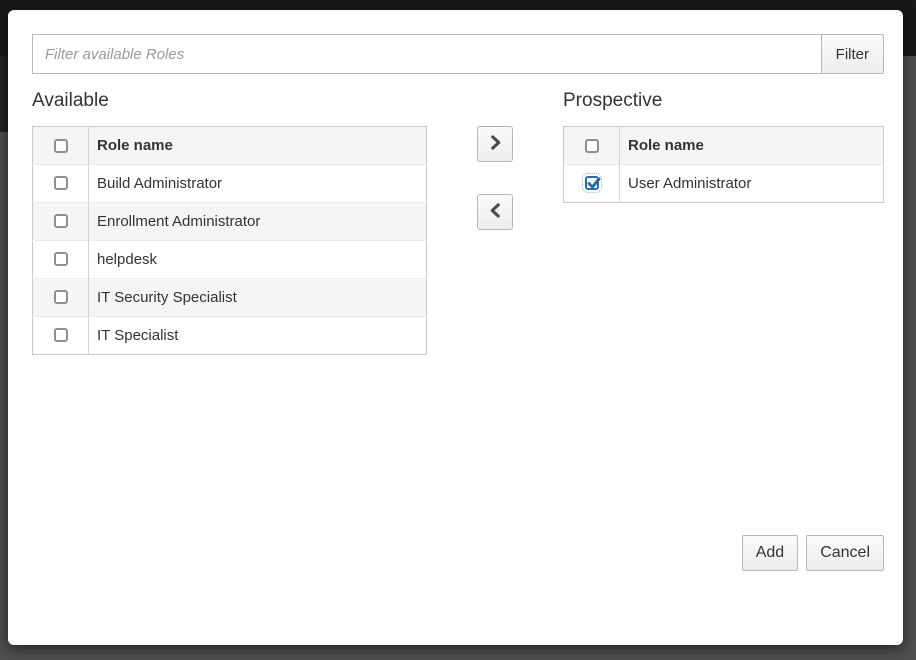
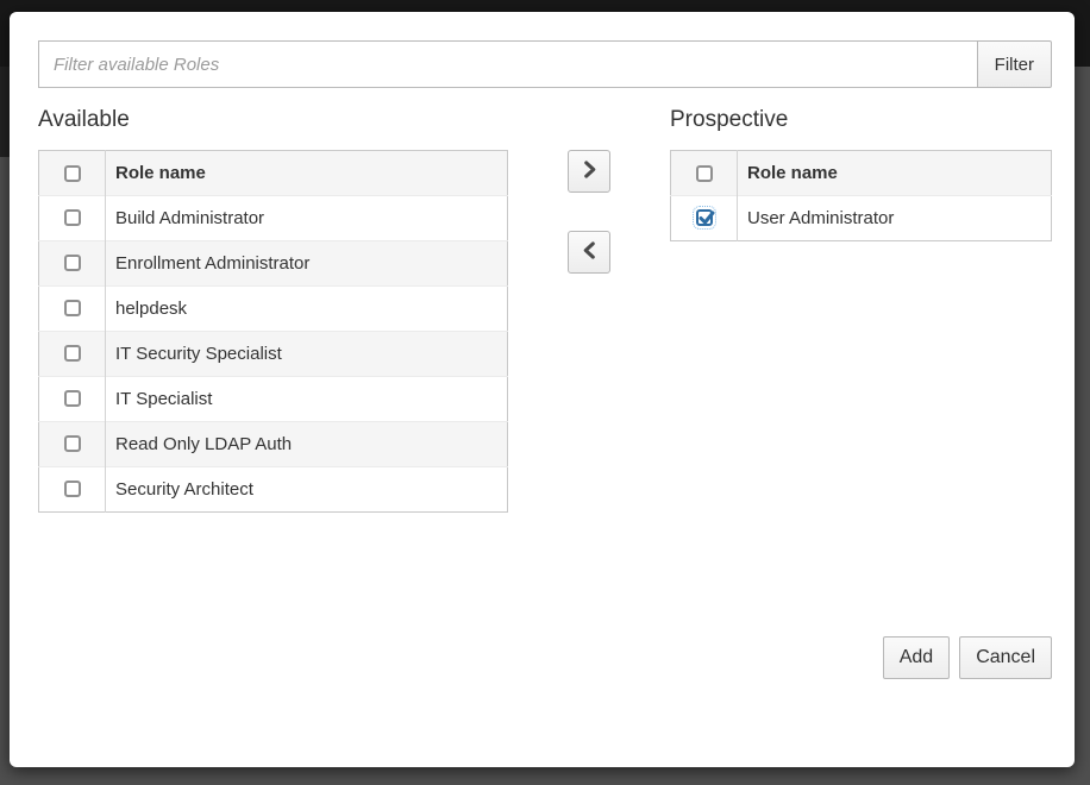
  Filter available Roles
  Filter
  Available
  	Role name
  	Build Administrator
  	Enrollment Administrator
  	helpdesk
  	IT Security Specialist
  	IT Specialist
+ 	Read Only LDAP Auth
+ 	Security Architect
  Prospective
  	Role name
  	User Administrator
  Add
  Cancel
